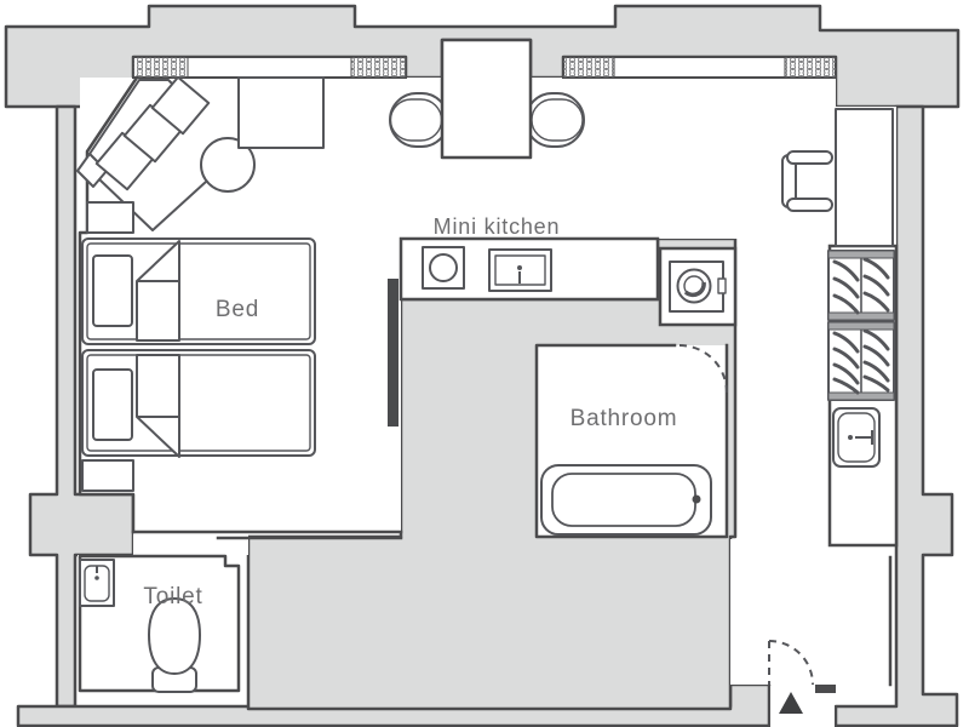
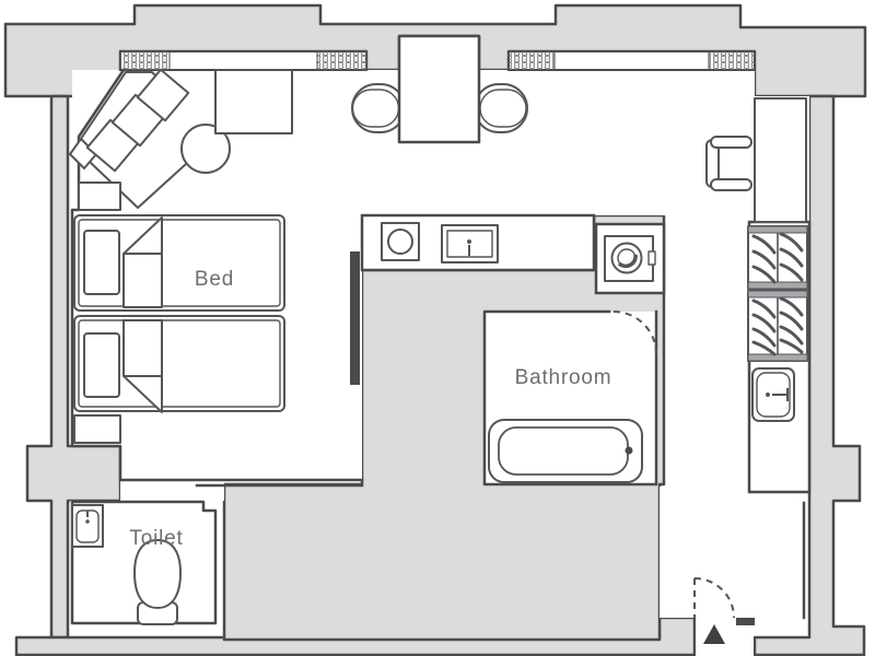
  Bed
- Mini kitchen
  Bathroom
  Toilet
